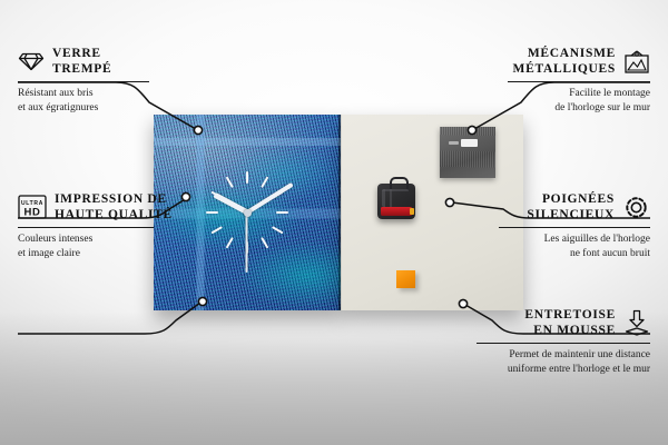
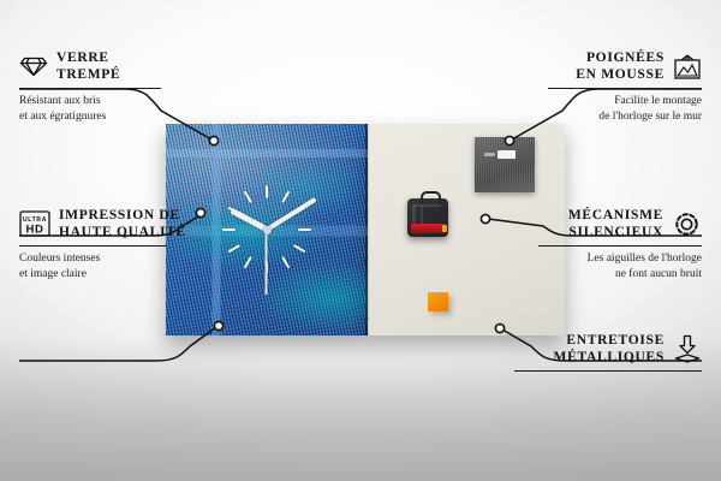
  VERRE
  TREMPÉ
  Résistant aux bris
  et aux égratignures
  HD
  IMPRESSION DE
  HAUTE QUALITÉ
  Couleurs intenses
  et image claire
- MÉCANISME
+ POIGNÉES
- MÉTALLIQUES
+ EN MOUSSE
  Facilite le montage
  de l'horloge sur le mur
- POIGNÉES
+ MÉCANISME
  SILENCIEUX
  Les aiguilles de l'horloge
  ne font aucun bruit
  ENTRETOISE
- EN MOUSSE
+ MÉTALLIQUES
- Permet de maintenir une distance
- uniforme entre l'horloge et le mur
